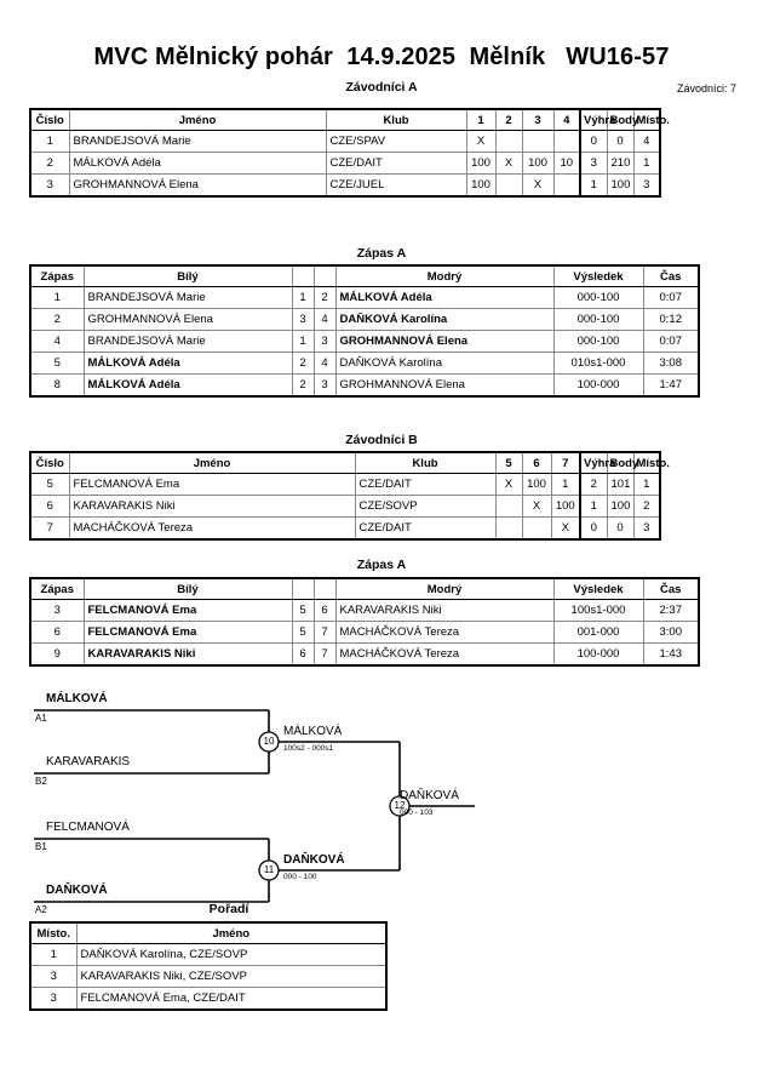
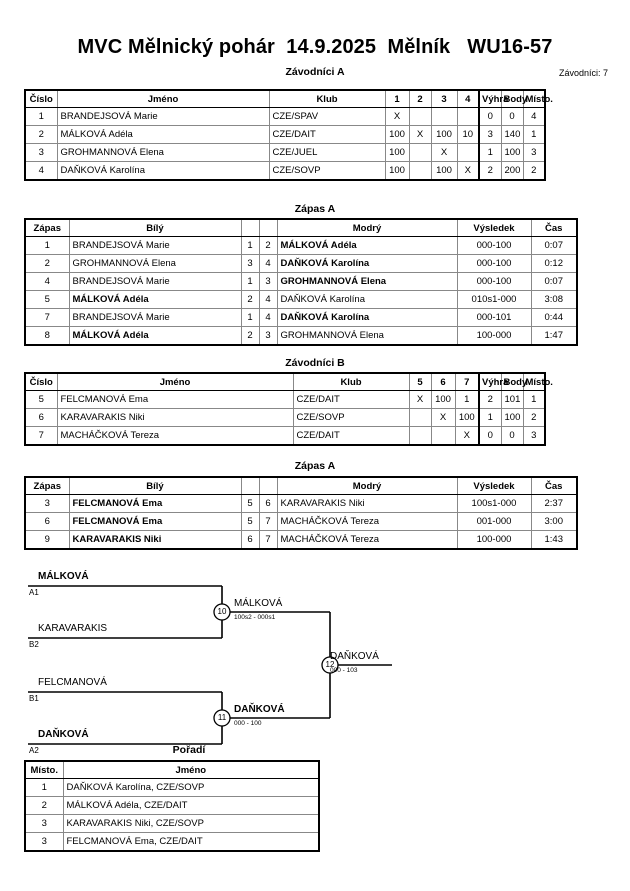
  MVC Mělnický pohár 14.9.2025 Mělník WU16-57
  Závodníci A
  Závodníci: 7
  Číslo	Jméno	Klub	1	2	3	4	Výhr	Body	Místo.
  1	BRANDEJSOVÁ Marie	CZE/SPAV	X				0	0	4
- 2	MÁLKOVÁ Adéla	CZE/DAIT	100	X	100	10	3	210	1
+ 2	MÁLKOVÁ Adéla	CZE/DAIT	100	X	100	10	3	140	1
  3	GROHMANNOVÁ Elena	CZE/JUEL	100		X		1	100	3
+ 4	DAŇKOVÁ Karolína	CZE/SOVP	100		100	X	2	200	2
  Zápas A
  Zápas	Bílý			Modrý	Výsledek	Čas
  1	BRANDEJSOVÁ Marie	1	2	MÁLKOVÁ Adéla	000-100	0:07
  2	GROHMANNOVÁ Elena	3	4	DAŇKOVÁ Karolína	000-100	0:12
  4	BRANDEJSOVÁ Marie	1	3	GROHMANNOVÁ Elena	000-100	0:07
  5	MÁLKOVÁ Adéla	2	4	DAŇKOVÁ Karolína	010s1-000	3:08
+ 7	BRANDEJSOVÁ Marie	1	4	DAŇKOVÁ Karolína	000-101	0:44
  8	MÁLKOVÁ Adéla	2	3	GROHMANNOVÁ Elena	100-000	1:47
  Závodníci B
  Číslo	Jméno	Klub	5	6	7	Výhr	Body	Místo.
  5	FELCMANOVÁ Ema	CZE/DAIT	X	100	1	2	101	1
  6	KARAVARAKIS Niki	CZE/SOVP		X	100	1	100	2
  7	MACHÁČKOVÁ Tereza	CZE/DAIT			X	0	0	3
  Zápas A
  Zápas	Bílý			Modrý	Výsledek	Čas
  3	FELCMANOVÁ Ema	5	6	KARAVARAKIS Niki	100s1-000	2:37
  6	FELCMANOVÁ Ema	5	7	MACHÁČKOVÁ Tereza	001-000	3:00
  9	KARAVARAKIS Niki	6	7	MACHÁČKOVÁ Tereza	100-000	1:43
  MÁLKOVÁ
  A1
  KARAVARAKIS
  B2
  FELCMANOVÁ
  B1
  DAŇKOVÁ
  A2
  10
  MÁLKOVÁ
  11
  DAŇKOVÁ
  12
  DAŇKOVÁ
  Pořadí
  Místo.	Jméno
  1	DAŇKOVÁ Karolína, CZE/SOVP
+ 2	MÁLKOVÁ Adéla, CZE/DAIT
  3	KARAVARAKIS Niki, CZE/SOVP
  3	FELCMANOVÁ Ema, CZE/DAIT
